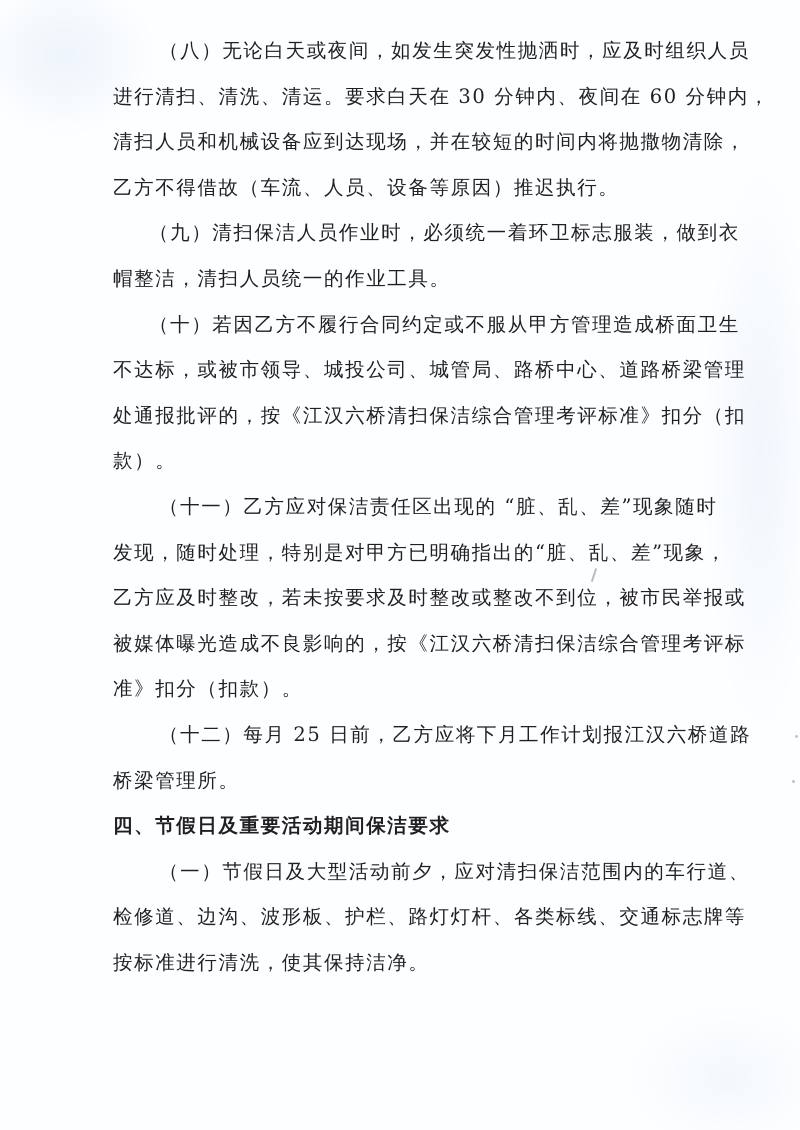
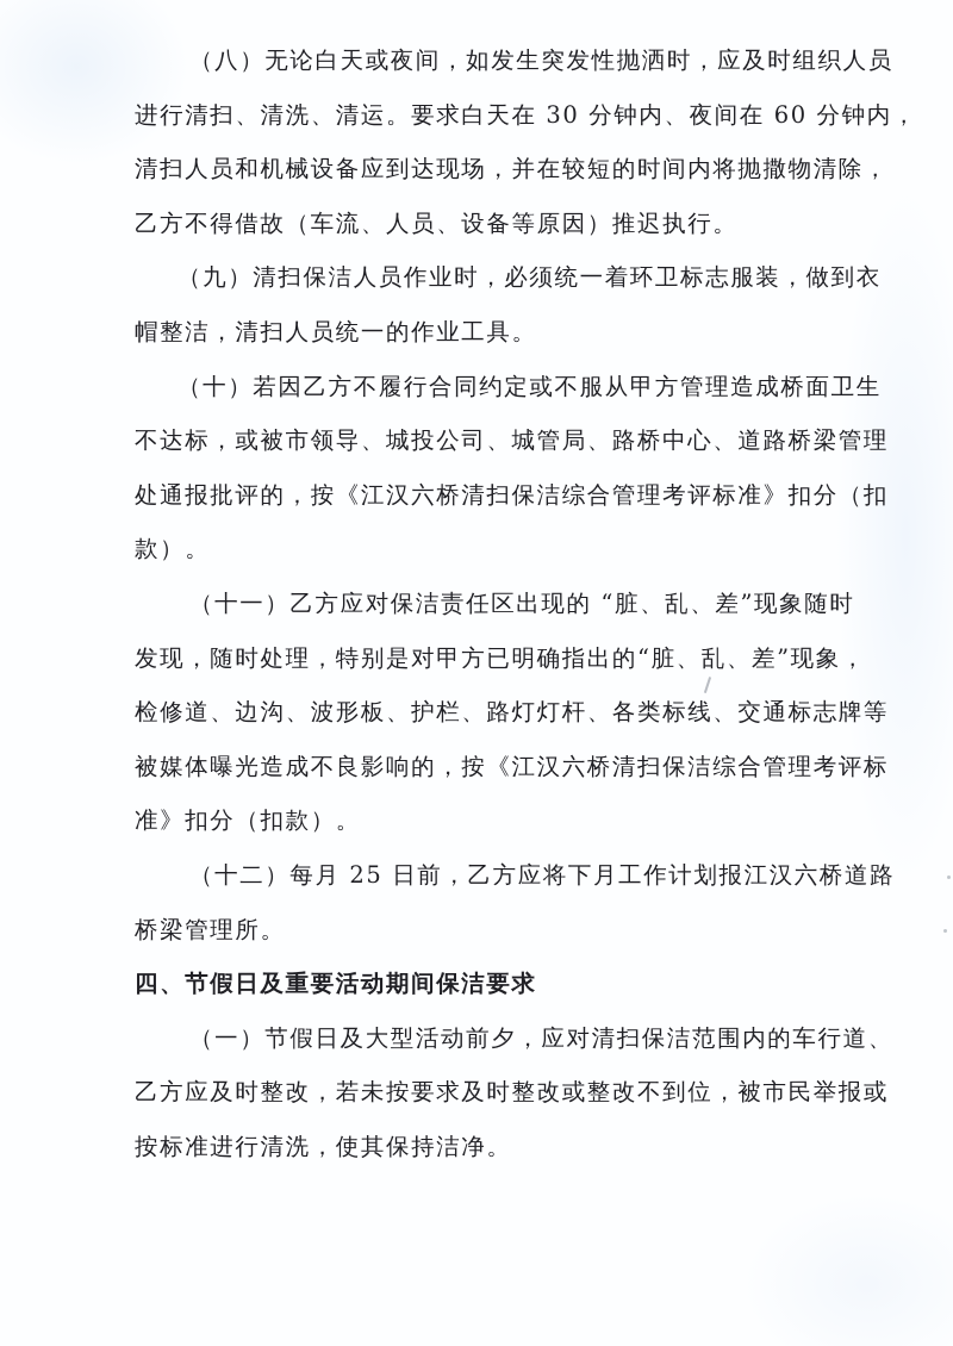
  （八）无论白天或夜间，如发生突发性抛洒时，应及时组织人员
  进行清扫、清洗、清运。要求白天在 30 分钟内、夜间在 60 分钟内，
  清扫人员和机械设备应到达现场，并在较短的时间内将抛撒物清除，
  乙方不得借故（车流、人员、设备等原因）推迟执行。
  （九）清扫保洁人员作业时，必须统一着环卫标志服装，做到衣
  帽整洁，清扫人员统一的作业工具。
  （十）若因乙方不履行合同约定或不服从甲方管理造成桥面卫生
  不达标，或被市领导、城投公司、城管局、路桥中心、道路桥梁管理
  处通报批评的，按《江汉六桥清扫保洁综合管理考评标准》扣分（扣
  款）。
  （十一）乙方应对保洁责任区出现的 “脏、乱、差”现象随时
  发现，随时处理，特别是对甲方已明确指出的“脏、乱、差”现象，
- 乙方应及时整改，若未按要求及时整改或整改不到位，被市民举报或
+ 检修道、边沟、波形板、护栏、路灯灯杆、各类标线、交通标志牌等
  被媒体曝光造成不良影响的，按《江汉六桥清扫保洁综合管理考评标
  准》扣分（扣款）。
  （十二）每月 25 日前，乙方应将下月工作计划报江汉六桥道路
  桥梁管理所。
  四、节假日及重要活动期间保洁要求
  （一）节假日及大型活动前夕，应对清扫保洁范围内的车行道、
- 检修道、边沟、波形板、护栏、路灯灯杆、各类标线、交通标志牌等
+ 乙方应及时整改，若未按要求及时整改或整改不到位，被市民举报或
  按标准进行清洗，使其保持洁净。
